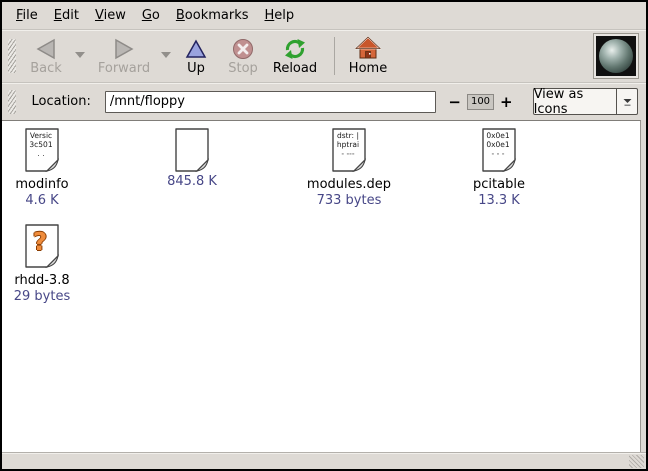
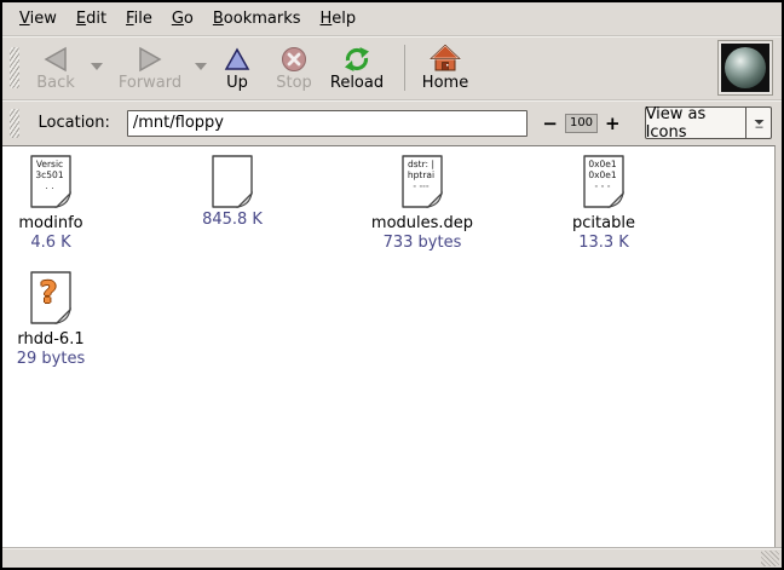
- File
+ View
  Edit
- View
+ File
  Go
  Bookmarks
  Help
  Back
  Forward
  Up
  Stop
  Reload
  Home
  Location:
  /mnt/floppy
  −
  100
  +
  View as Icons
  Versic
  3c501
  . .
  modinfo
  4.6 K
  845.8 K
  dstr: |
  hptrai
  - ---
  modules.dep
  733 bytes
  0x0e1
  0x0e1
  - - -
  pcitable
  13.3 K
  ?
- rhdd-3.8
+ rhdd-6.1
  29 bytes
